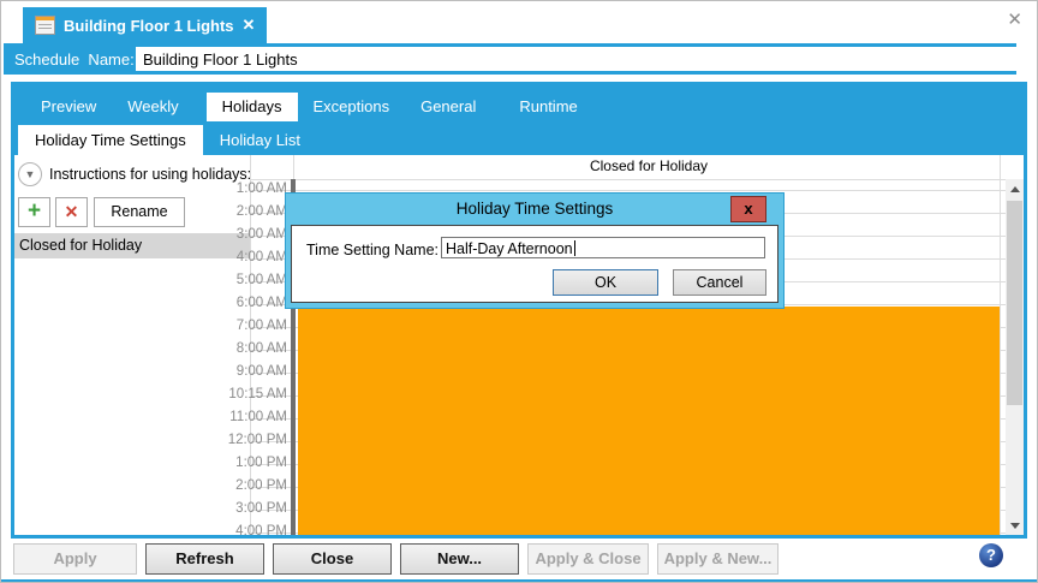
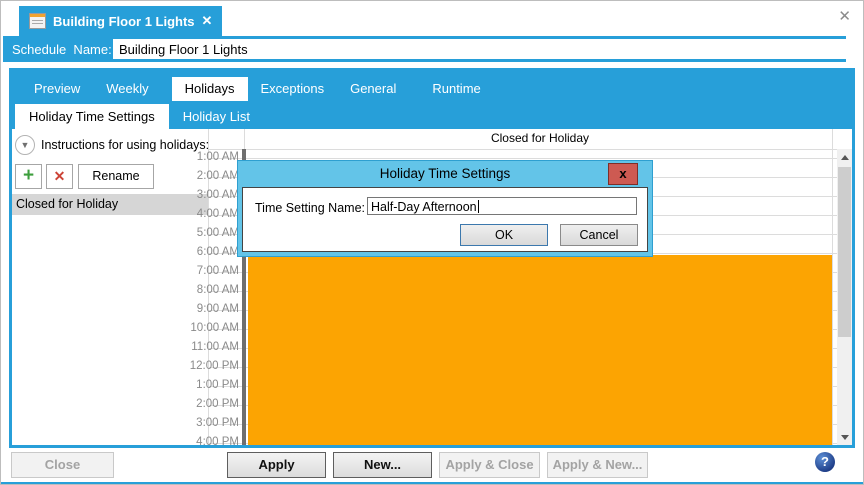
  Building Floor 1 Lights
  ✕
  ✕
  Schedule Name:
  Building Floor 1 Lights
  Preview
  Weekly
  Holidays
  Exceptions
  General
  Runtime
  Holiday Time Settings
  Holiday List
  ▼
  Instructions for using holidays
  +
  ✕
  Rename
  Closed for Holiday
  Closed for Holiday
  1:00 AM
  2:00 AM
  3:00 AM
  4:00 AM
  5:00 AM
  6:00 AM
  7:00 AM
  8:00 AM
  9:00 AM
- 10:15 AM
+ 10:00 AM
  11:00 AM
  12:00 PM
  1:00 PM
  2:00 PM
  3:00 PM
  4:00 PM
  Holiday Time Settings
  x
  Time Setting Name:
  Half-Day Afternoon
  OK
  Cancel
  ?
- Apply
+ Close
- Refresh
- Close
+ Apply
  New...
  Apply & Close
  Apply & New...
